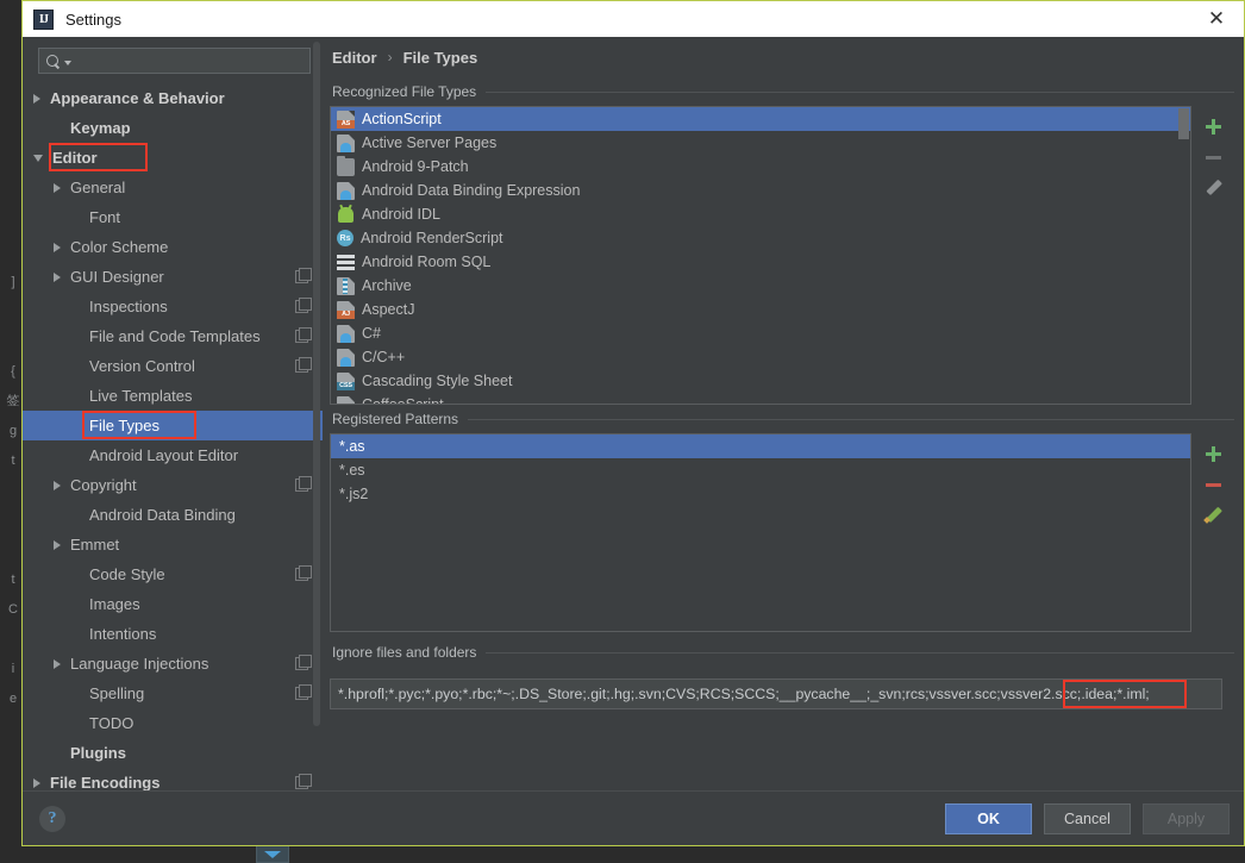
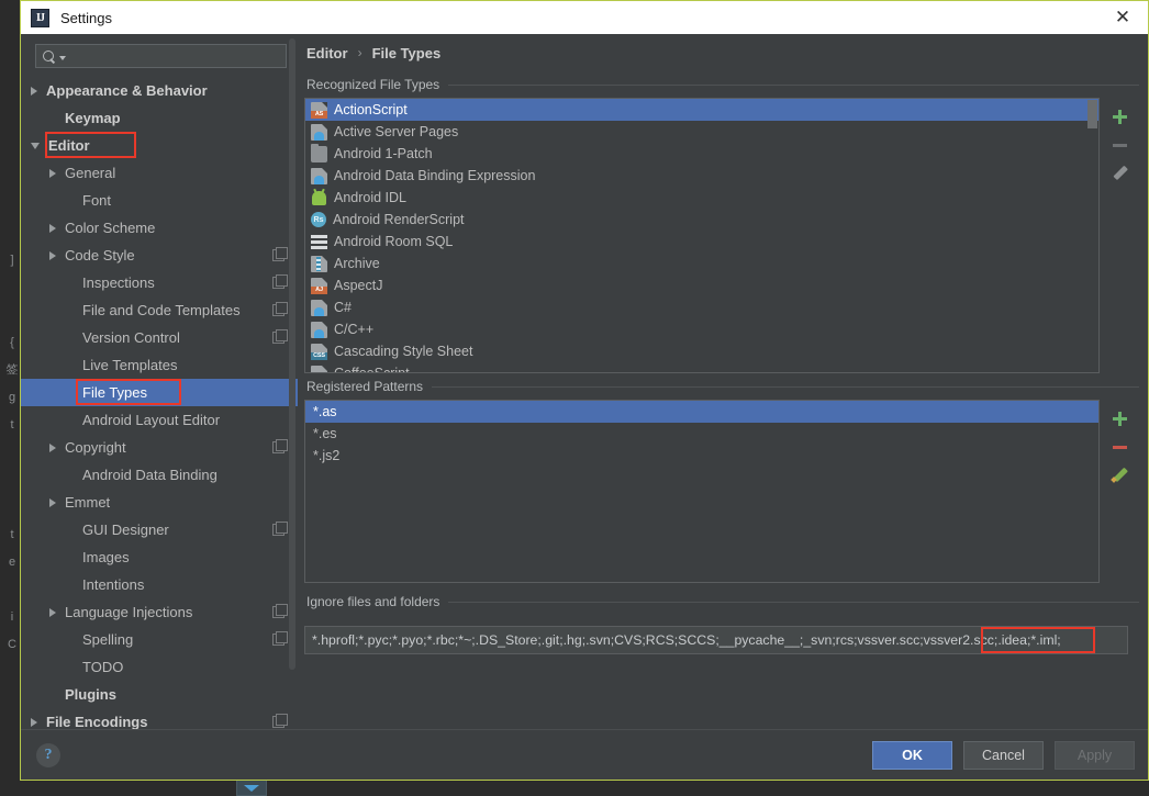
  ]
  {
  签
  g
  t
  t
- C
+ e
  i
- e
+ C
  IJ
  Settings
  ✕
  Appearance & Behavior
  Keymap
  Editor
  General
  Font
  Color Scheme
- GUI Designer
+ Code Style
  Inspections
  File and Code Templates
  Version Control
  Live Templates
  File Types
  Android Layout Editor
  Copyright
  Android Data Binding
  Emmet
- Code Style
+ GUI Designer
  Images
  Intentions
  Language Injections
  Spelling
  TODO
  Plugins
  File Encodings
  Editor
  ›
  File Types
  Recognized File Types
  ActionScript
  Active Server Pages
- Android 9-Patch
+ Android 1-Patch
  Android Data Binding Expression
  Android IDL
  Android RenderScript
  Android Room SQL
  Archive
  AspectJ
  C#
  C/C++
  Cascading Style Sheet
  Registered Patterns
  *.as
  *.es
  *.js2
  Ignore files and folders
  *.hprofl;*.pyc;*.pyo;*.rbc;*~;.DS_Store;.git;.hg;.svn;CVS;RCS;SCCS;__pycache__;_svn;rcs;vssver.scc;vssver2.sc
  c;.idea;*.iml;
  ?
  OK
  Cancel
  Apply
